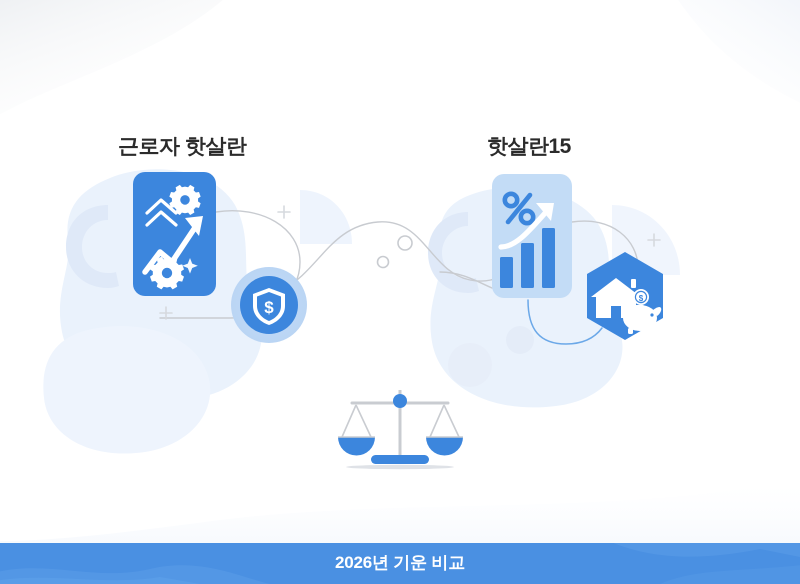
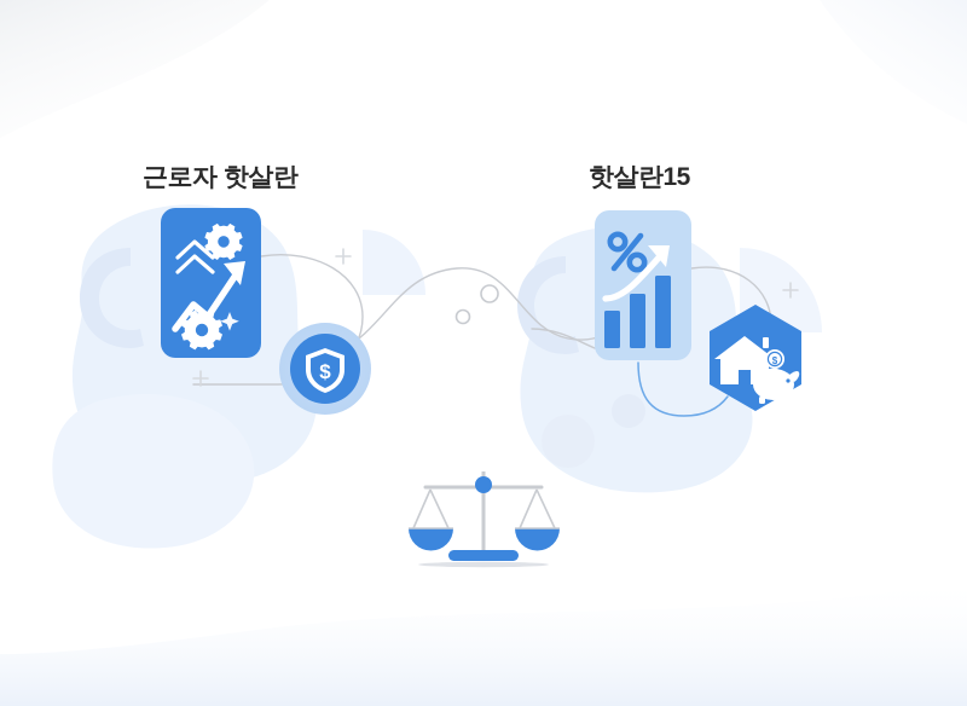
  $
  $
  근로자 핫살란
  핫살란15
- 2026년 기운 비교
